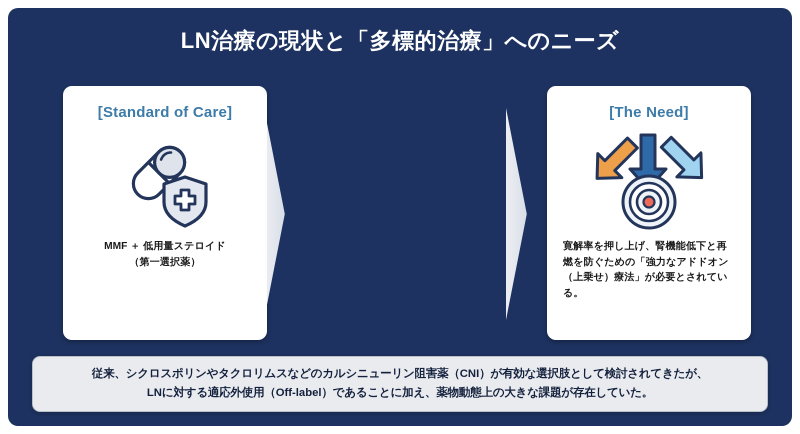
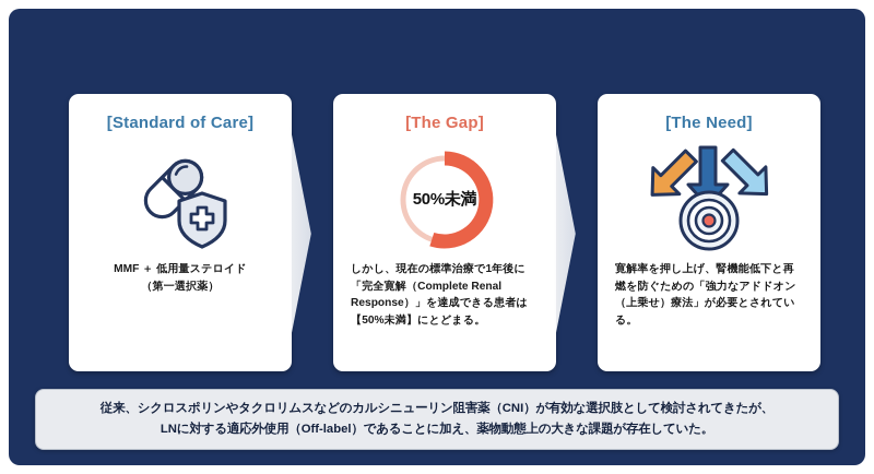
- LN治療の現状と「多標的治療」へのニーズ
  [Standard of Care]
  MMF ＋ 低用量ステロイド
  （第一選択薬）
+ [The Gap]
+ 50%未満
+ しかし、現在の標準治療で1年後に「完全寛解（Complete Renal Response）」を達成できる患者は【50%未満】にとどまる。
  [The Need]
  寛解率を押し上げ、腎機能低下と再燃を防ぐための「強力なアドドオン（上乗せ）療法」が必要とされている。
  従来、シクロスポリンやタクロリムスなどのカルシニューリン阻害薬（CNI）が有効な選択肢として検討されてきたが、
  LNに対する適応外使用（Off-label）であることに加え、薬物動態上の大きな課題が存在していた。
